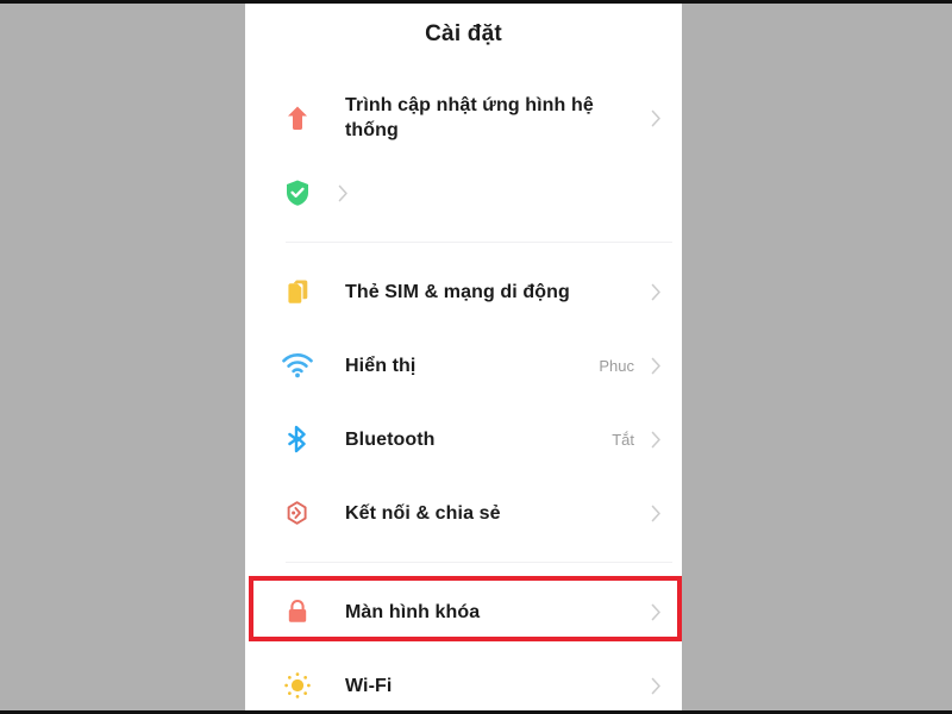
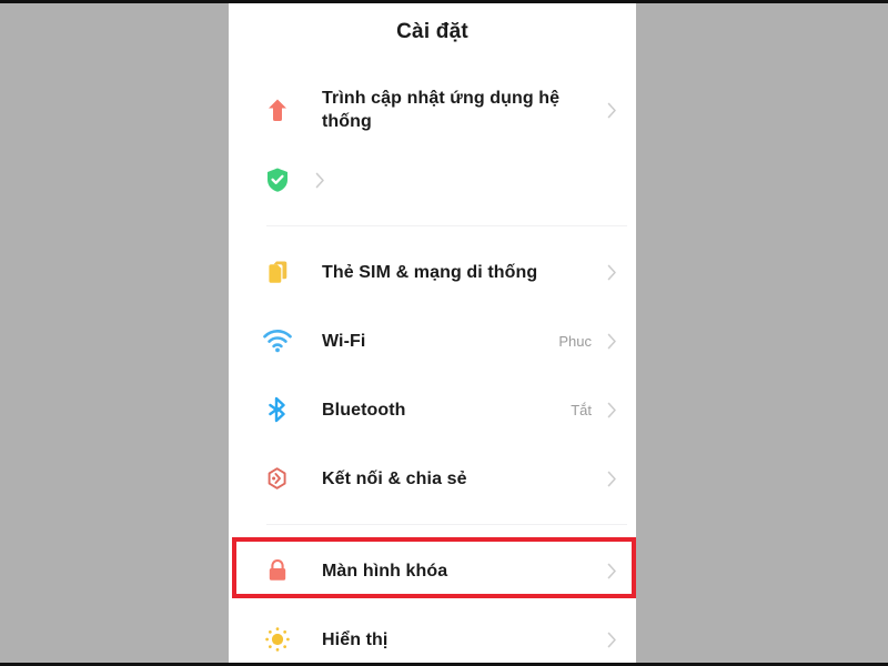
  Cài đặt
- Trình cập nhật ứng hình hệ thống
+ Trình cập nhật ứng dụng hệ thống
- Thẻ SIM & mạng di động
+ Thẻ SIM & mạng di thống
- Hiển thị
+ Wi-Fi
  Phuc
  Bluetooth
  Tắt
  Kết nối & chia sẻ
  Màn hình khóa
- Wi-Fi
+ Hiển thị
